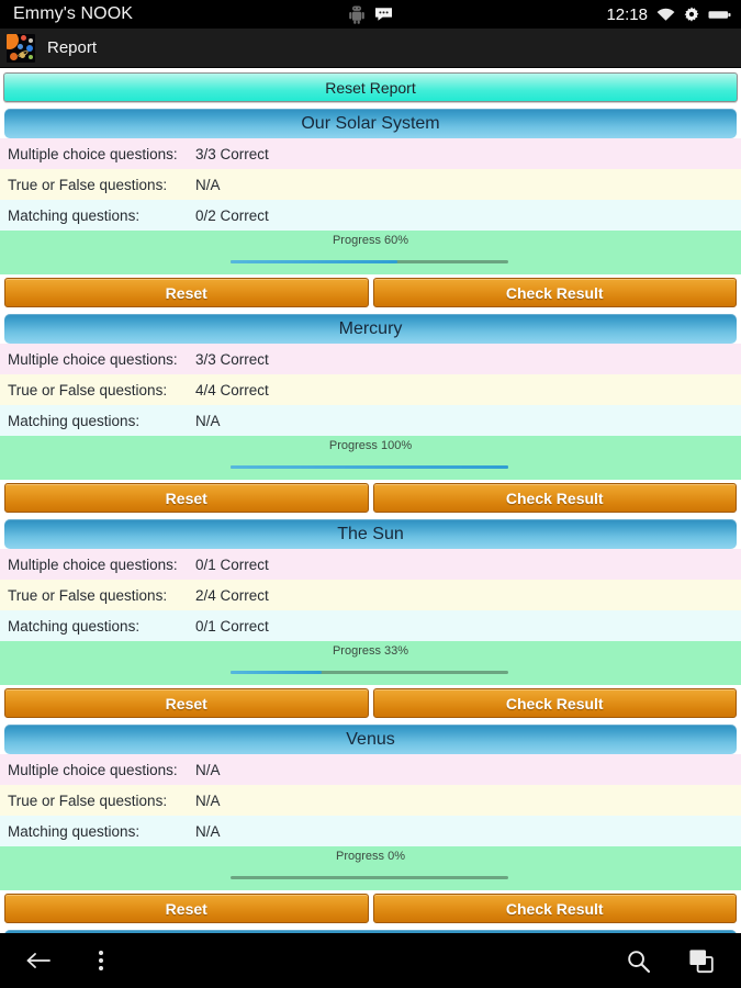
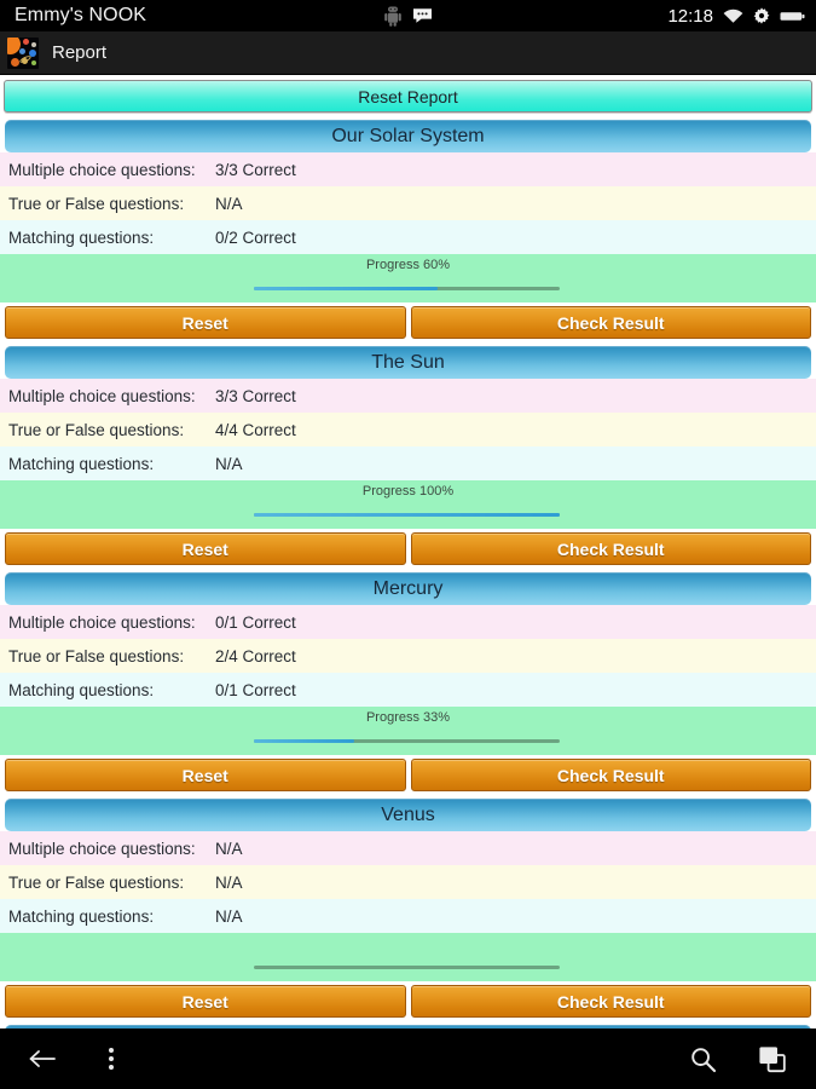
  Emmy's NOOK
  12:18
  Report
  Reset Report
  Our Solar System
  Multiple choice questions:
  3/3 Correct
  True or False questions:
  N/A
  Matching questions:
  0/2 Correct
  Progress 60%
  Reset
  Check Result
- Mercury
+ The Sun
  Multiple choice questions:
  3/3 Correct
  True or False questions:
  4/4 Correct
  Matching questions:
  N/A
  Progress 100%
  Reset
  Check Result
- The Sun
+ Mercury
  Multiple choice questions:
  0/1 Correct
  True or False questions:
  2/4 Correct
  Matching questions:
  0/1 Correct
  Progress 33%
  Reset
  Check Result
  Venus
  Multiple choice questions:
  N/A
  True or False questions:
  N/A
  Matching questions:
  N/A
- Progress 0%
  Reset
  Check Result
